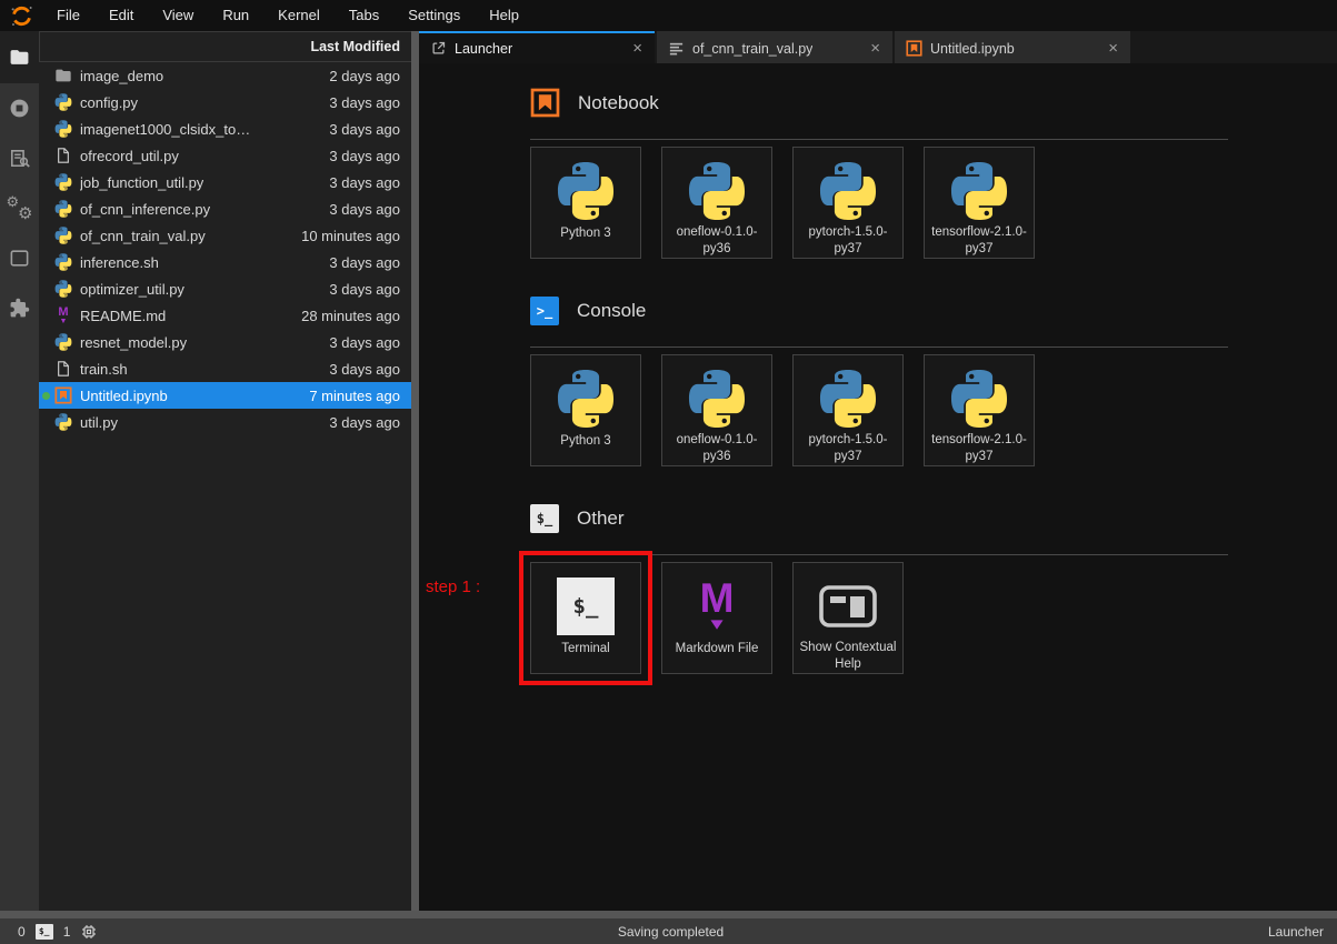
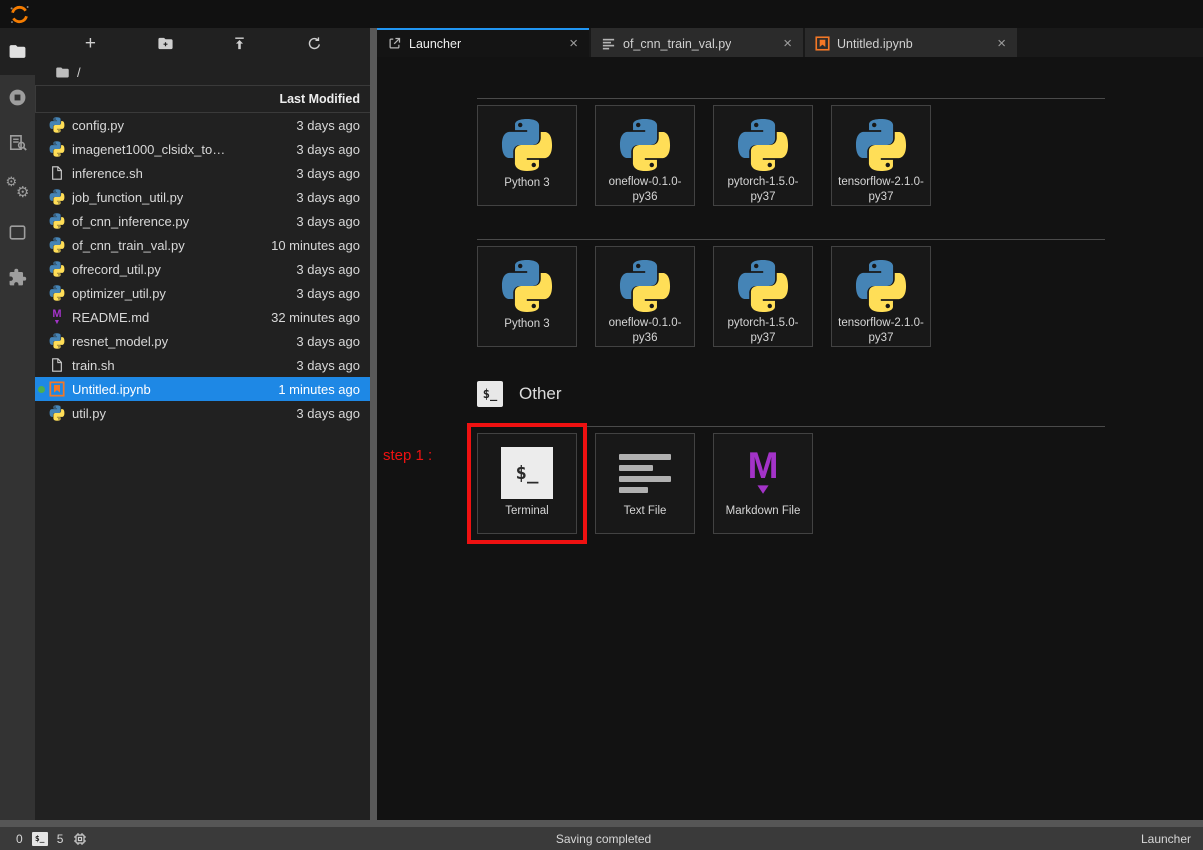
- File
- Edit
- View
- Run
- Kernel
- Tabs
- Settings
- Help
  ⚙
  ⚙
+ +
+ /
  Last Modified
- image_demo
- 2 days ago
  config.py
  3 days ago
  imagenet1000_clsidx_to_la.
  3 days ago
- ofrecord_util.py
+ inference.sh
  3 days ago
  job_function_util.py
  3 days ago
  of_cnn_inference.py
  3 days ago
  of_cnn_train_val.py
  10 minutes ago
- inference.sh
+ ofrecord_util.py
  3 days ago
  optimizer_util.py
  3 days ago
  M
  README.md
- 28 minutes ago
+ 32 minutes ago
  resnet_model.py
  3 days ago
  train.sh
  3 days ago
  Untitled.ipynb
- 7 minutes ago
+ 1 minutes ago
  util.py
  3 days ago
  Launcher
  ×
  of_cnn_train_val.py
  ×
  Untitled.ipynb
  ×
- Notebook
  Python 3
  oneflow-0.1.0-py36
  pytorch-1.5.0-py37
  tensorflow-2.1.0-py37
- >_
- Console
  Python 3
  oneflow-0.1.0-py36
  pytorch-1.5.0-py37
  tensorflow-2.1.0-py37
  $_
  Other
  $_
  Terminal
  step 1 :
+ Text File
  M
  ▼
  Markdown File
- Show Contextual Help
  0
  $_
- 1
+ 5
  Saving completed
  Launcher
